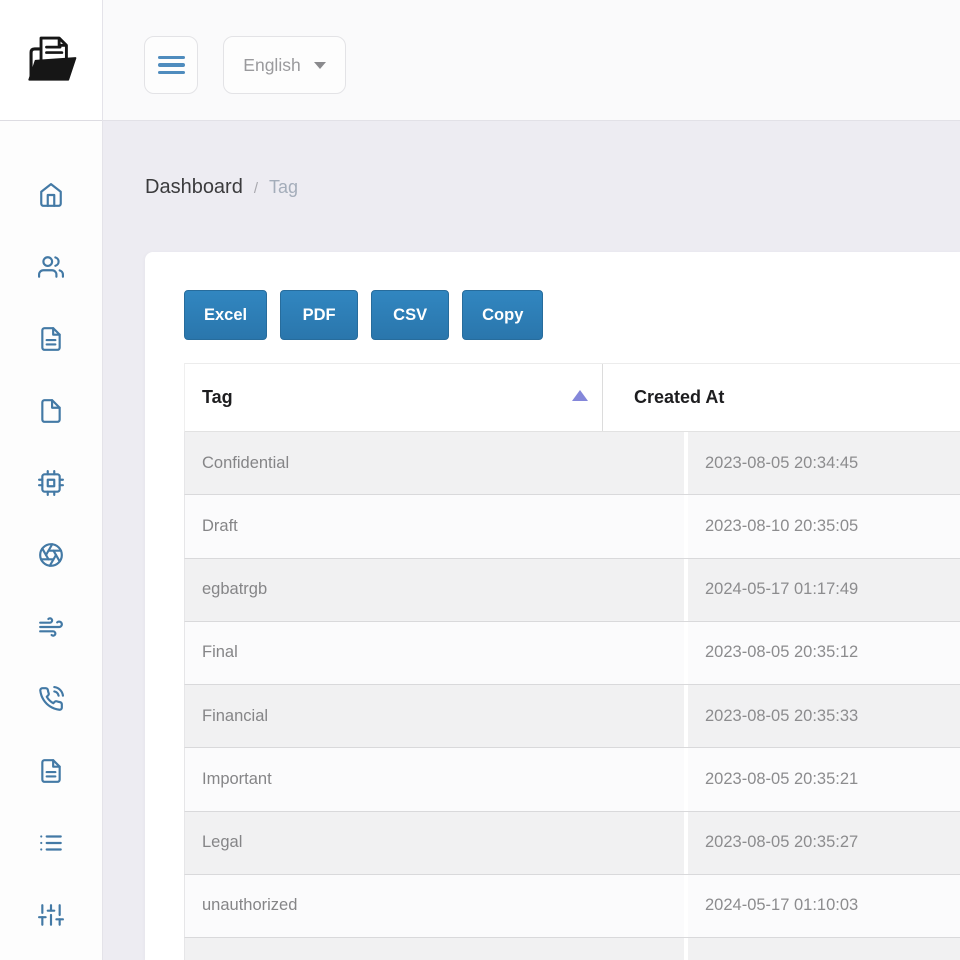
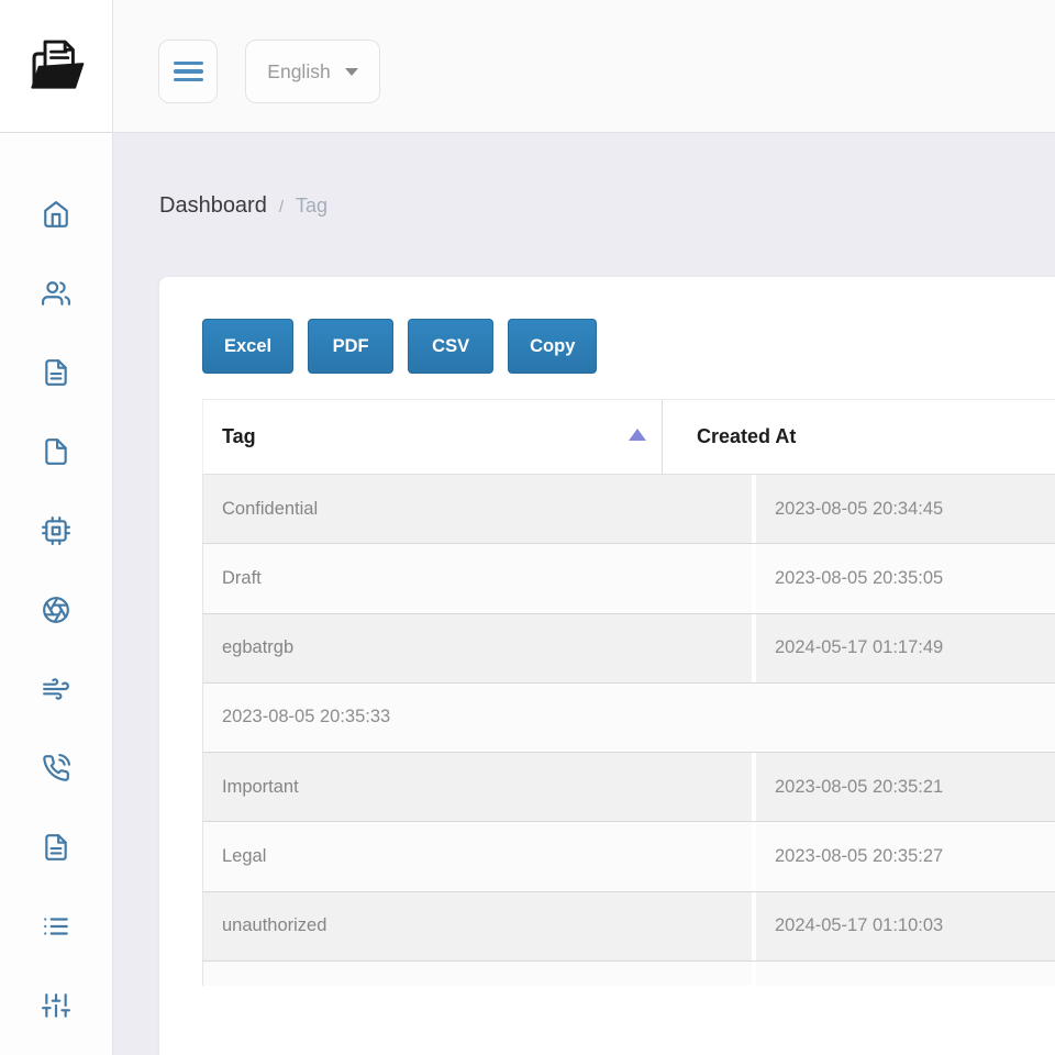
  English
  Dashboard
  /
  Tag
  Excel
  PDF
  CSV
  Copy
  Tag
  Created At
  Confidential
  2023-08-05 20:34:45
  Draft
- 2023-08-10 20:35:05
+ 2023-08-05 20:35:05
  egbatrgb
  2024-05-17 01:17:49
- Final
- 2023-08-05 20:35:12
- Financial
  2023-08-05 20:35:33
  Important
  2023-08-05 20:35:21
  Legal
  2023-08-05 20:35:27
  unauthorized
  2024-05-17 01:10:03
